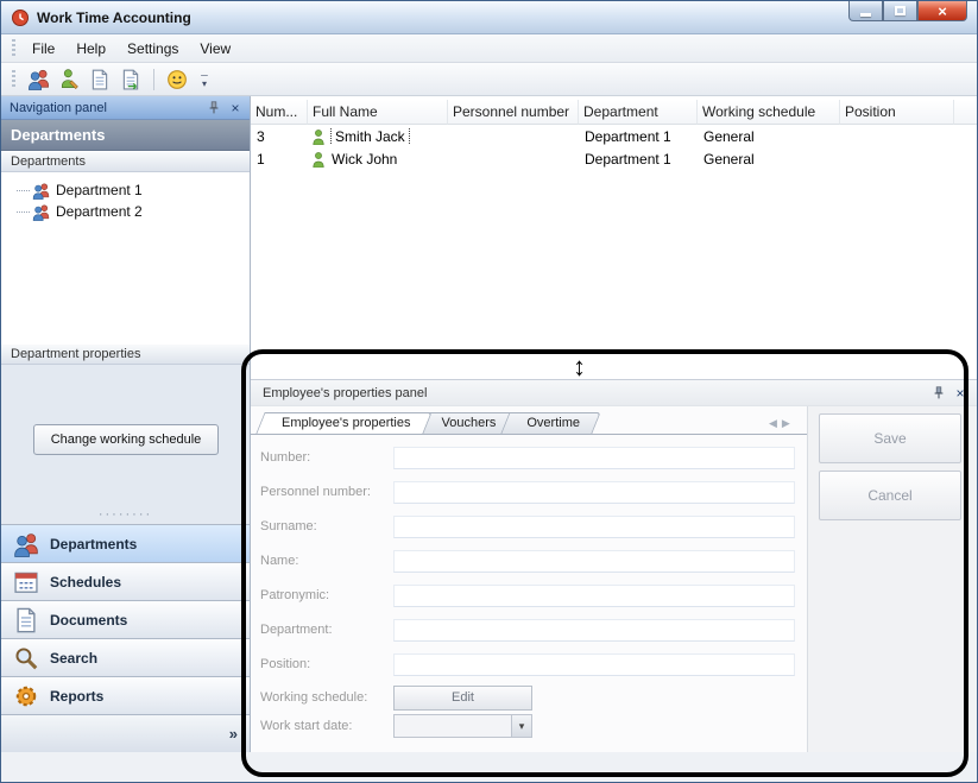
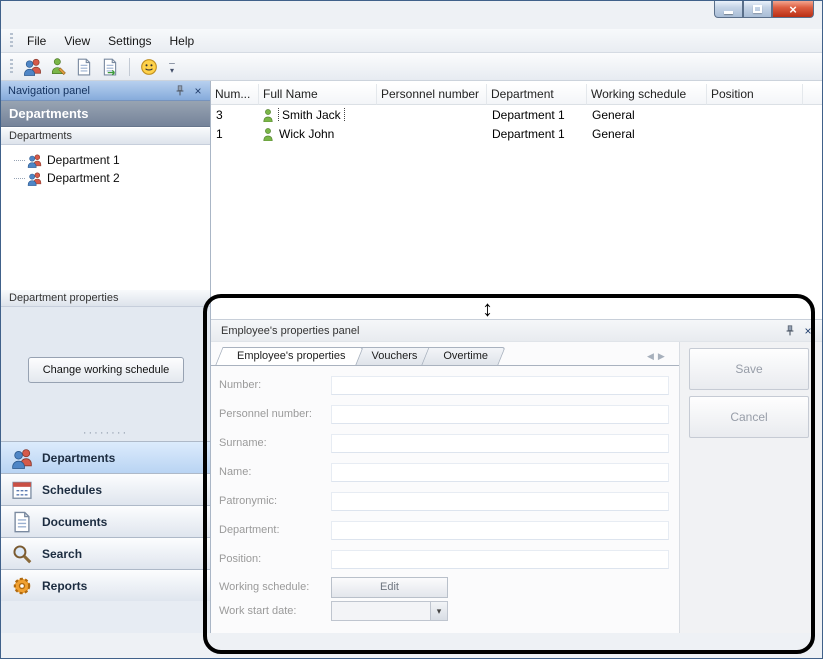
- Work Time Accounting
  ×
  File
- Help
+ View
  Settings
- View
+ Help
  ─
  ▾
  Navigation panel
  ×
  Departments
  Departments
  Department 1
  Department 2
  Department properties
  Change working schedule
  ········
  Departments
  Schedules
  Documents
  Search
  Reports
- »
  Num...
  Full Name
  Personnel number
  Department
  Working schedule
  Position
  3
  Smith Jack
  Department 1
  General
  1
  Wick John
  Department 1
  General
  Employee's properties panel
  ×
  Employee's properties
  Vouchers
  Overtime
  ◀▶
  Number:
  Personnel number:
  Surname:
  Name:
  Patronymic:
  Department:
  Position:
  Working schedule:
  Edit
  Work start date:
  ▾
  Save
  Cancel
  ↕
